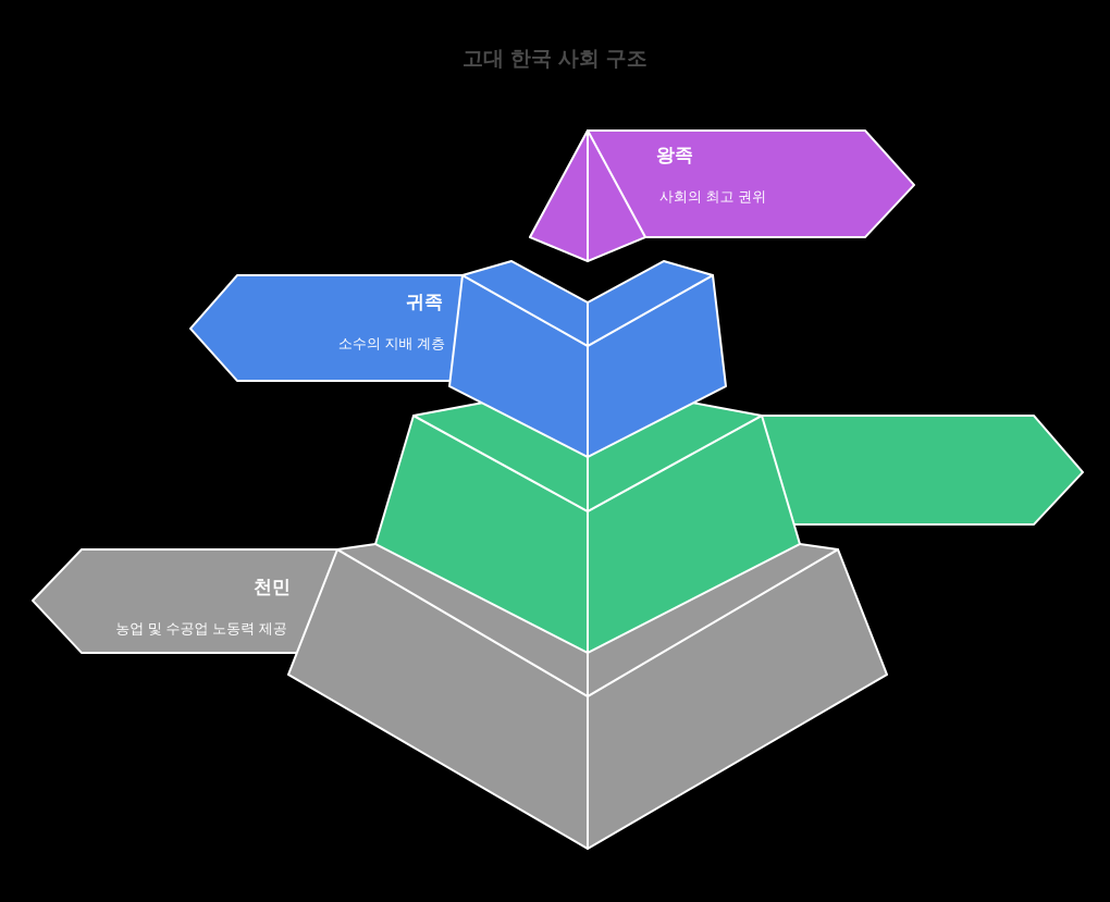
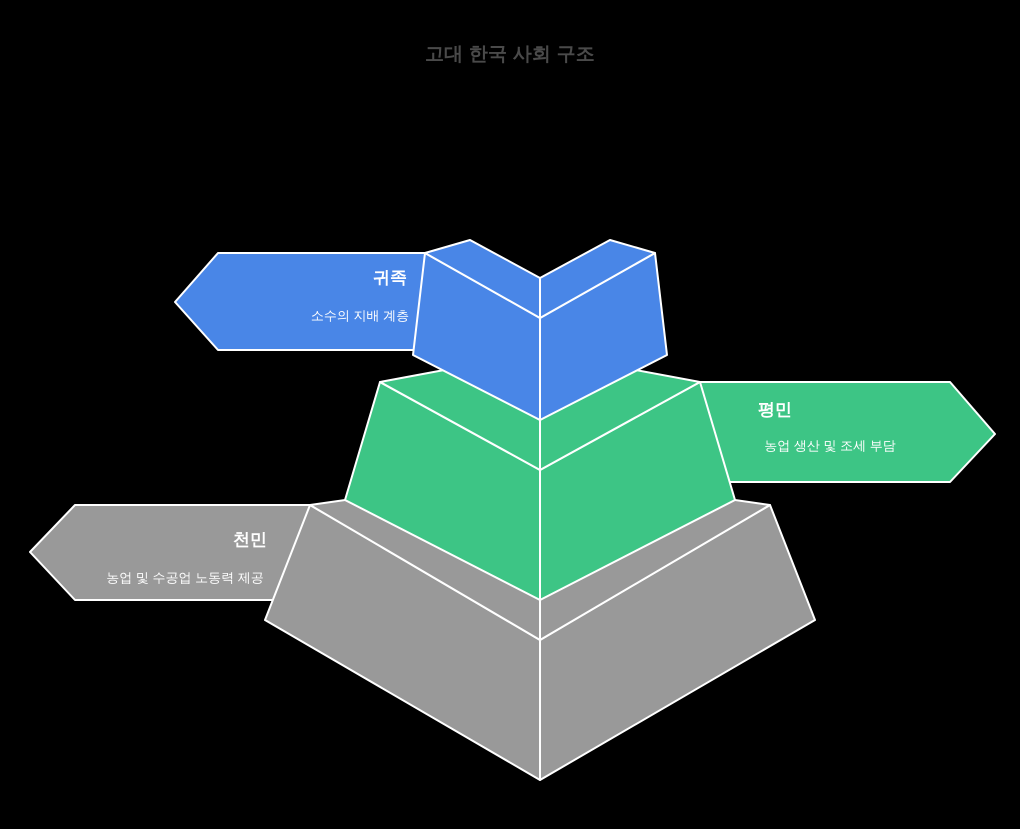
  고대 한국 사회 구조
  천민
  농업 및 수공업 노동력 제공
+ 평민
+ 농업 생산 및 조세 부담
  귀족
  소수의 지배 계층
- 왕족
- 사회의 최고 권위
